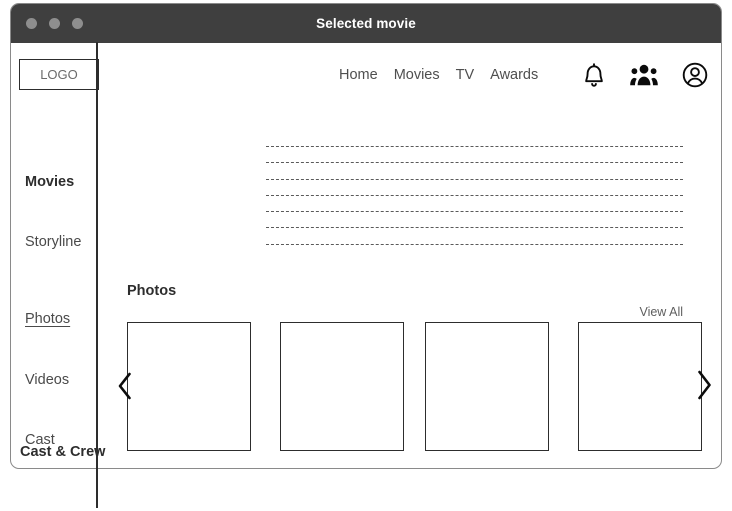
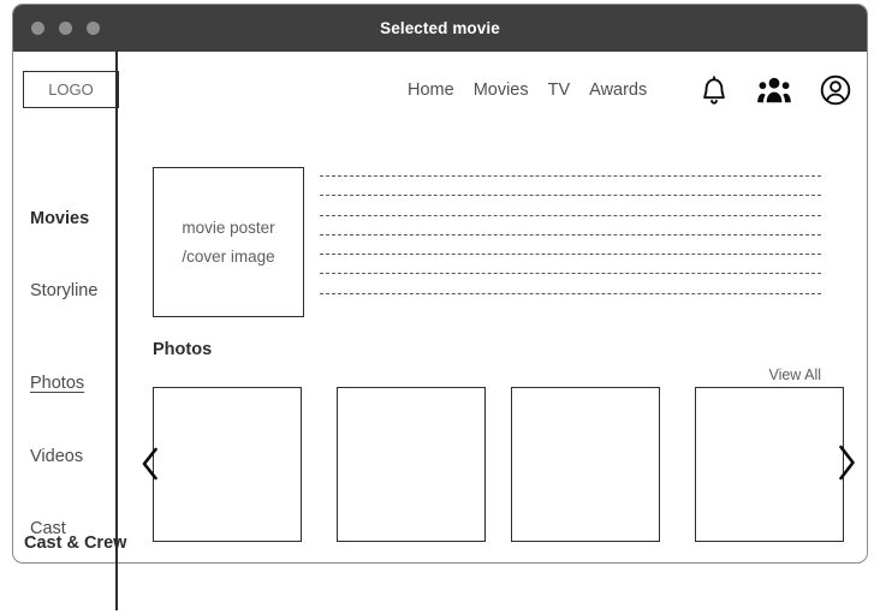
  Selected movie
  LOGO
  Movies
  Storyline
  Photos
  Videos
  Cast
  Home
  Movies
  TV
  Awards
+ movie poster
+ /cover image
  Photos
  View All
  Cast & Crew
